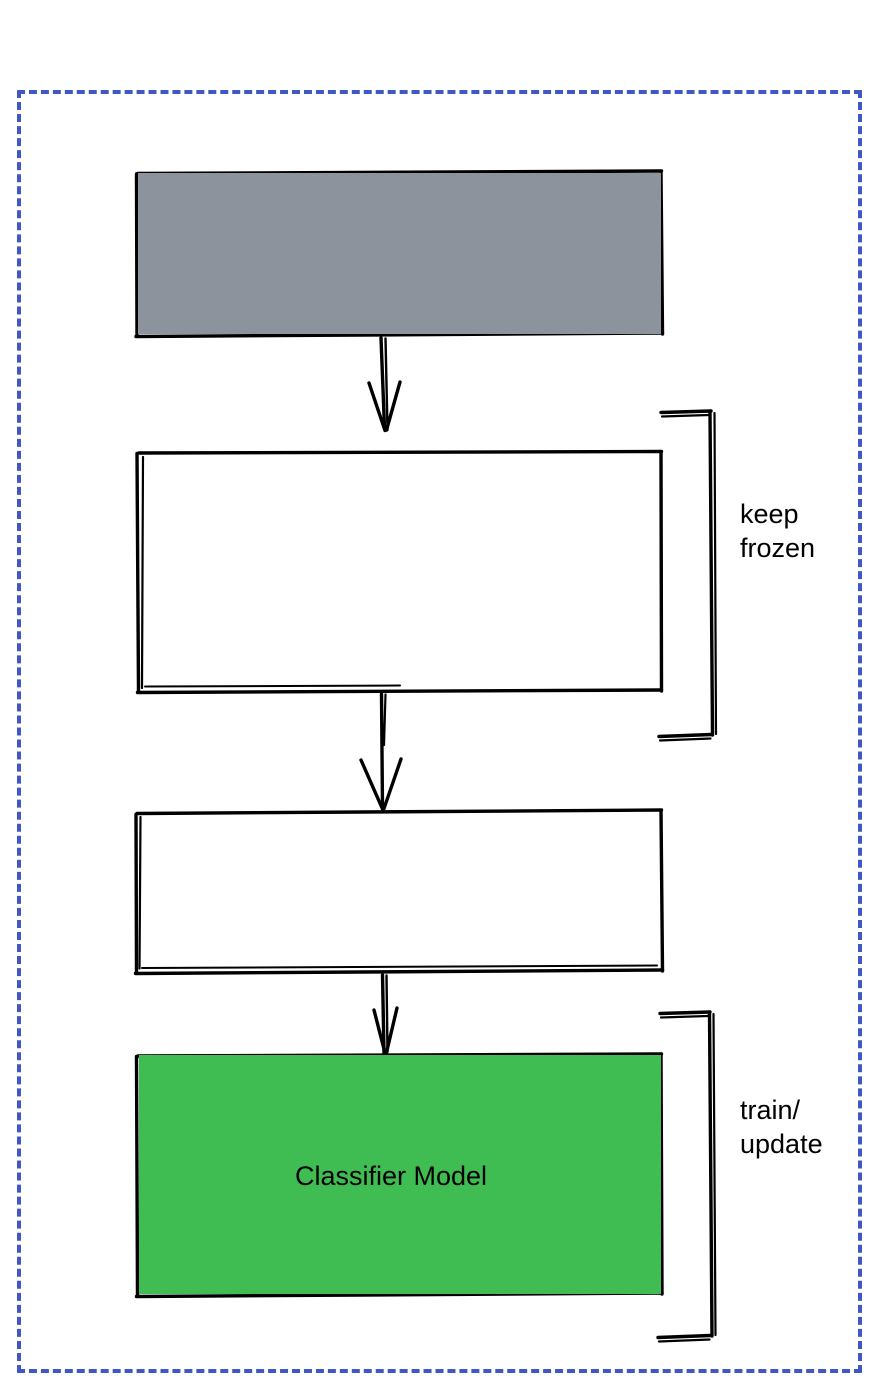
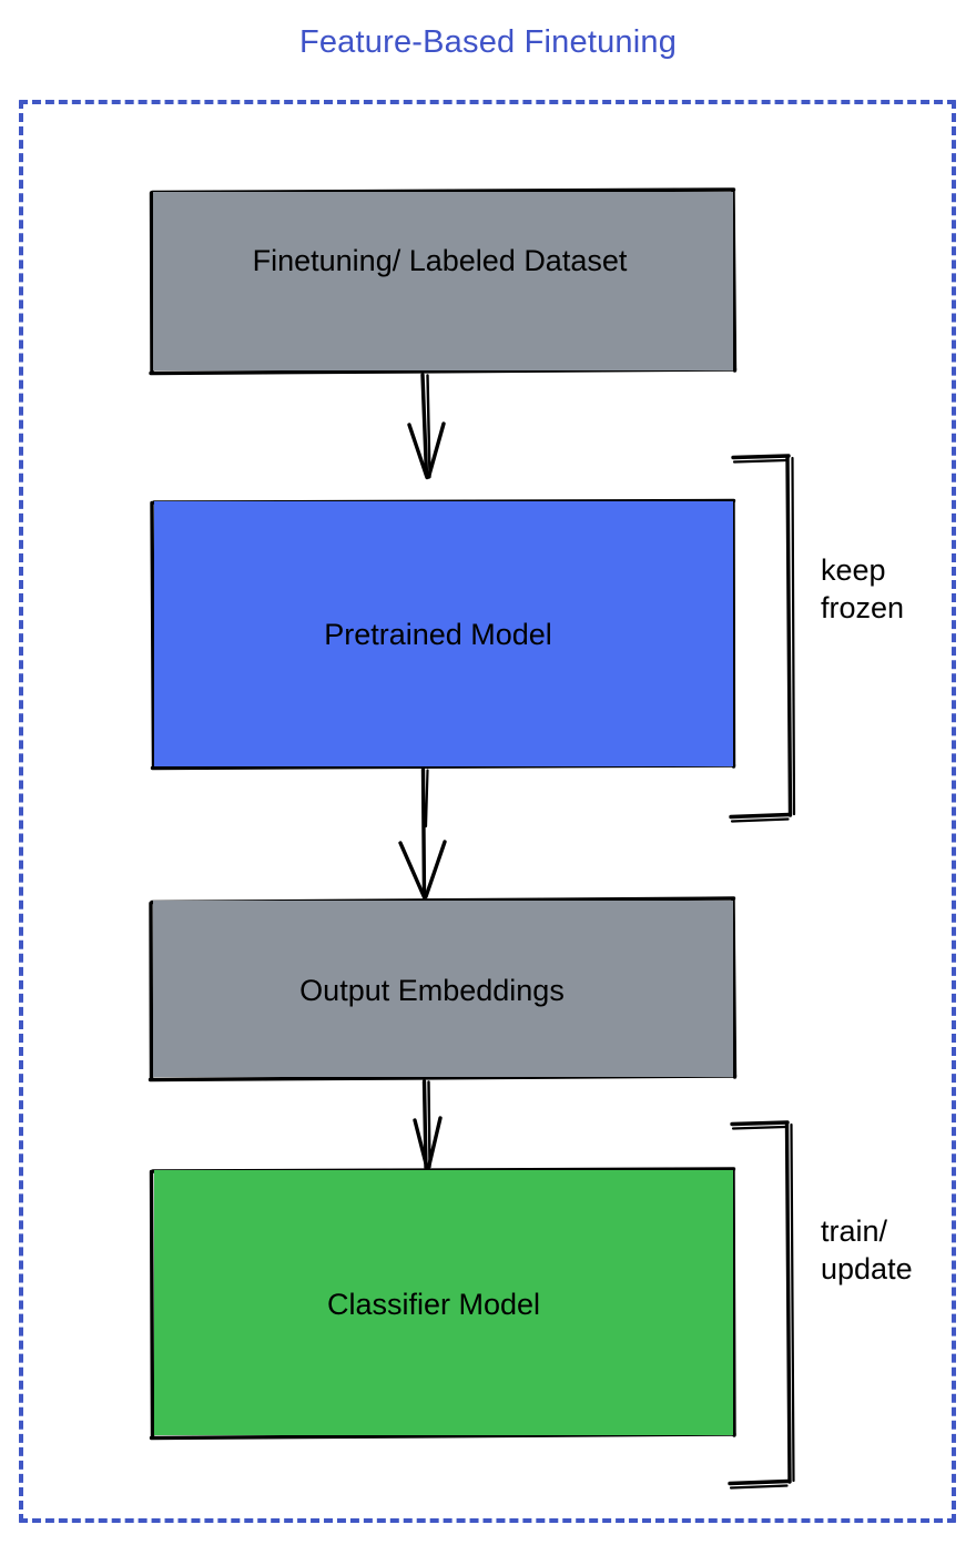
+ Feature-Based Finetuning
+ Finetuning/ Labeled Dataset
+ Pretrained Model
+ Output Embeddings
  Classifier Model
  keep
  frozen
  train/
  update
